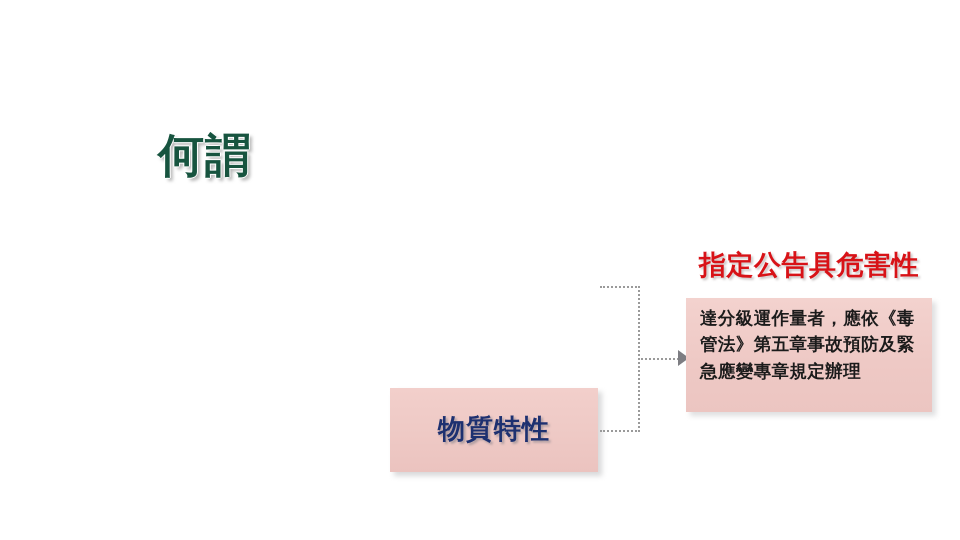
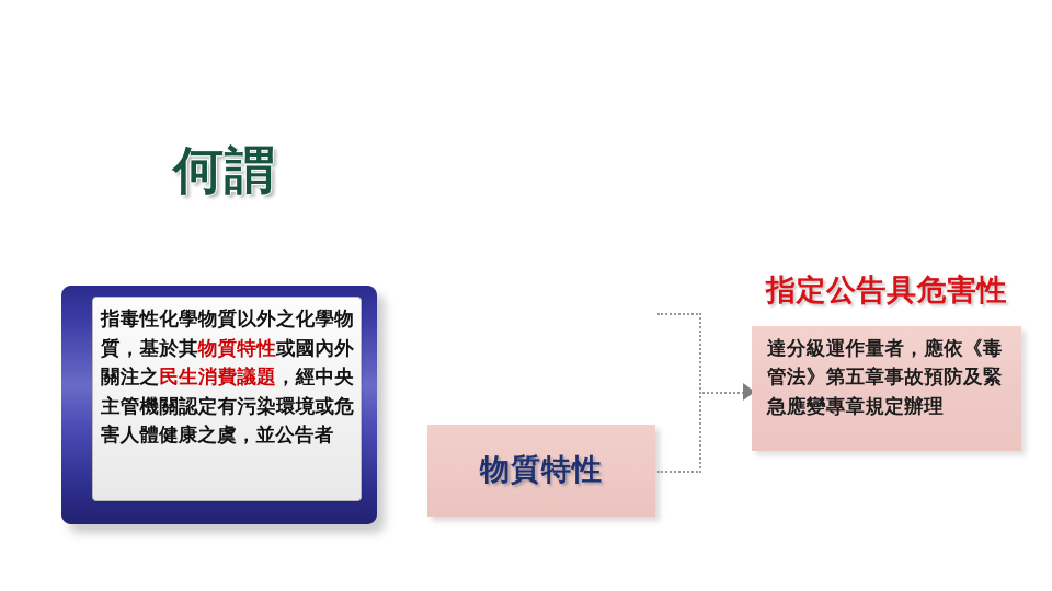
  何謂
+ 指毒性化學物質以外之化學物質，基於其物質特性或國內外關注之民生消費議題，經中央主管機關認定有污染環境或危害人體健康之虞，並公告者
  物質特性
  指定公告具危害性
  達分級運作量者，應依《毒管法》第五章事故預防及緊急應變專章規定辦理
